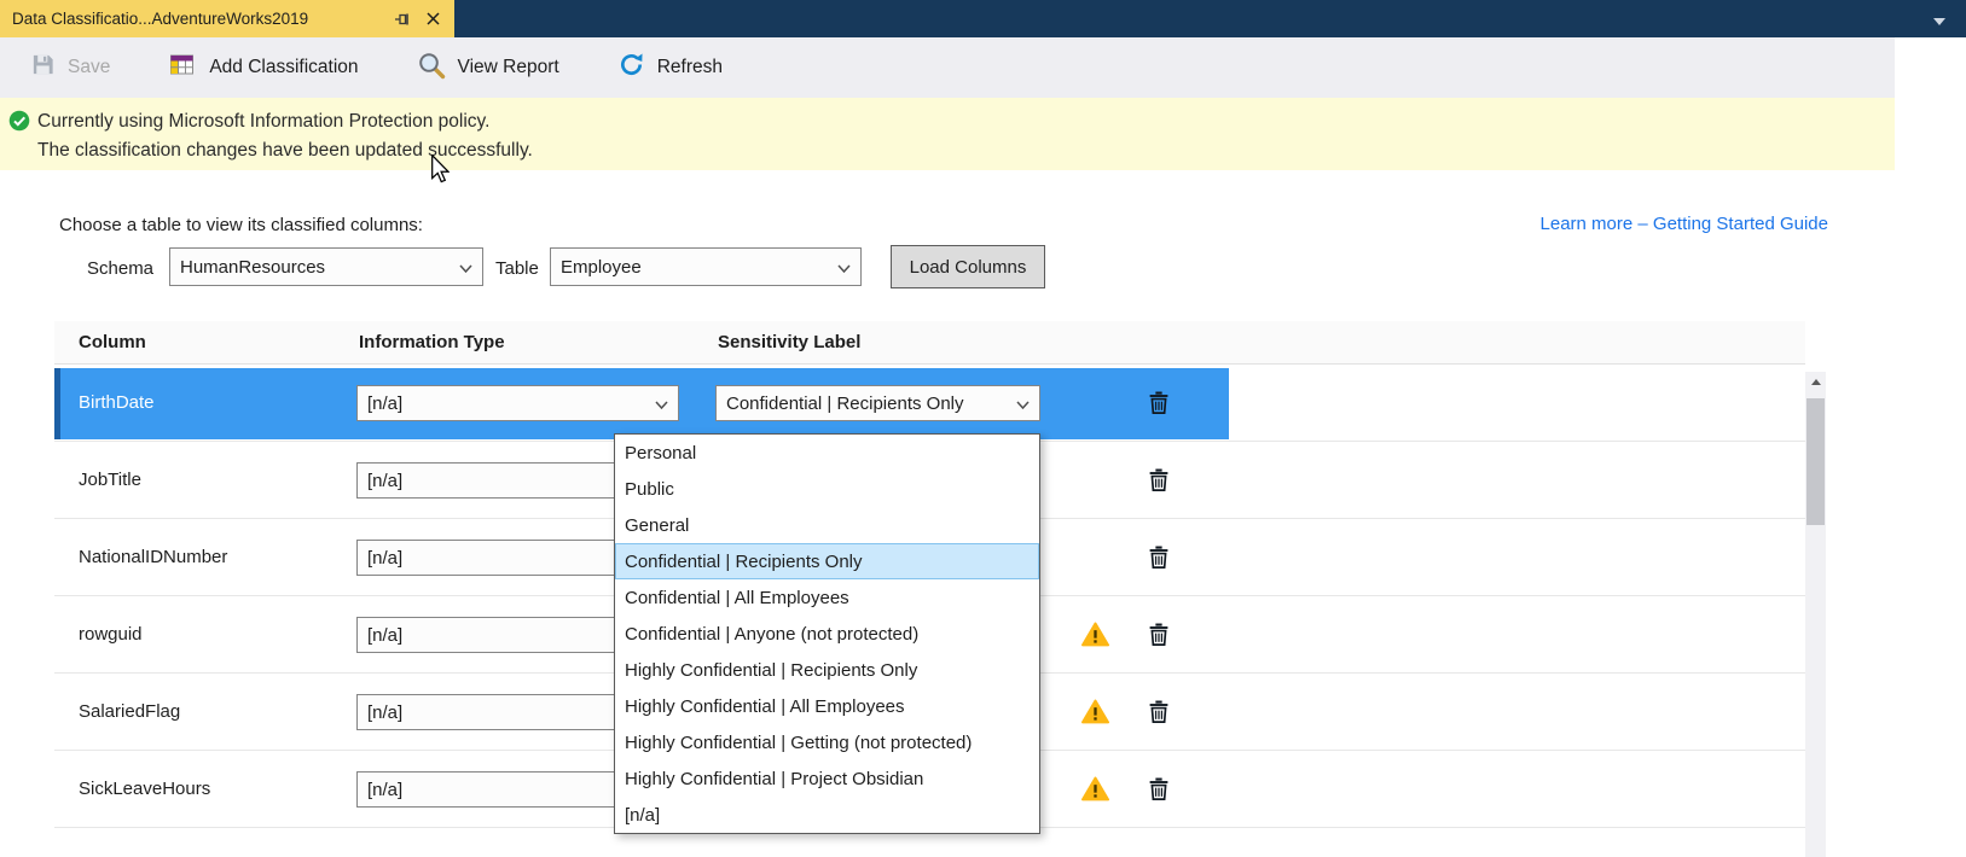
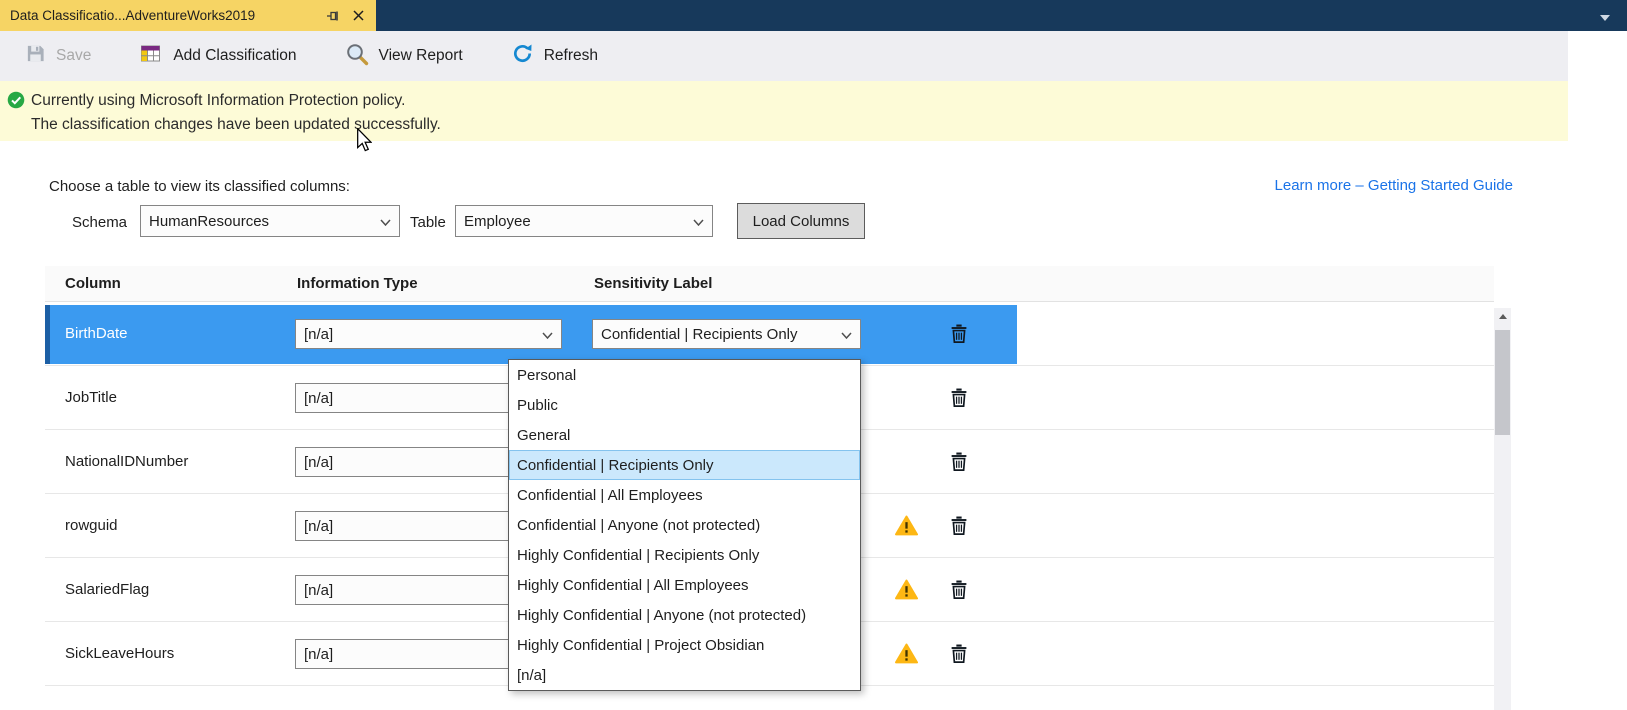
  Data Classificatio...AdventureWorks2019
  Save
  Add Classification
  View Report
  Refresh
  Currently using Microsoft Information Protection policy.
  The classification changes have been updated successfully.
  Choose a table to view its classified columns:
  Learn more – Getting Started Guide
  Schema
  HumanResources
  Table
  Employee
  Load Columns
  Column
  Information Type
  Sensitivity Label
  BirthDate
  [n/a]
  Confidential | Recipients Only
  JobTitle
  [n/a]
  NationalIDNumber
  [n/a]
  rowguid
  [n/a]
  SalariedFlag
  [n/a]
  SickLeaveHours
  [n/a]
  Personal
  Public
  General
  Confidential | Recipients Only
  Confidential | All Employees
  Confidential | Anyone (not protected)
  Highly Confidential | Recipients Only
  Highly Confidential | All Employees
- Highly Confidential | Getting (not protected)
+ Highly Confidential | Anyone (not protected)
  Highly Confidential | Project Obsidian
  [n/a]
